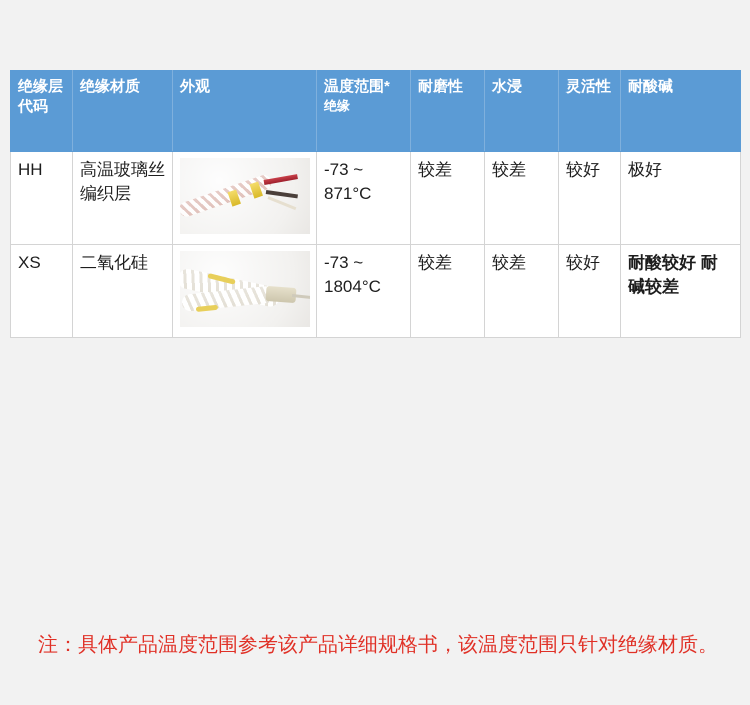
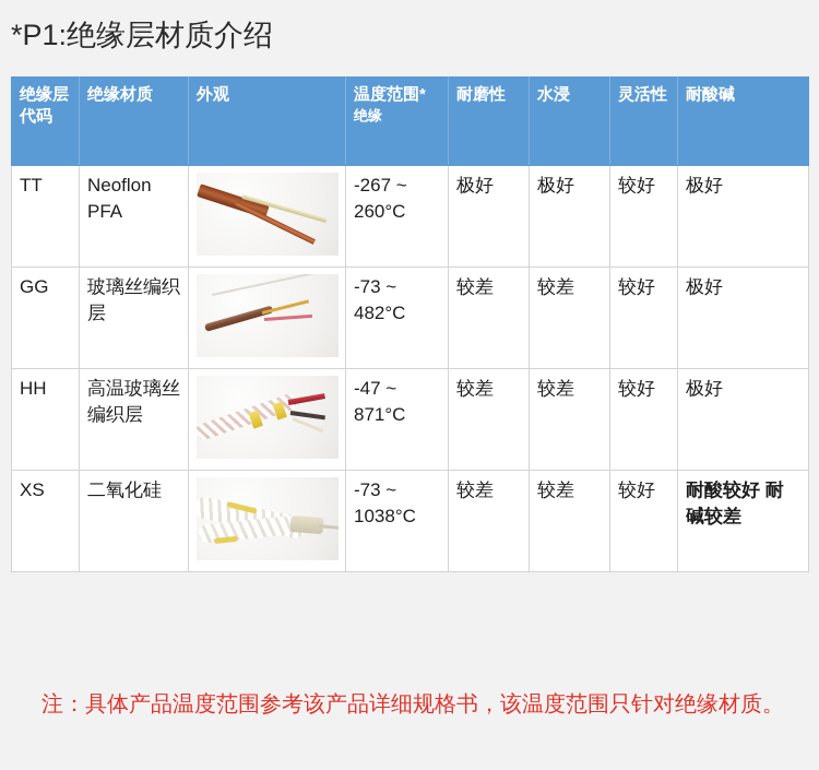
+ *P1:绝缘层材质介绍
  绝缘层代码	绝缘材质	外观	温度范围*绝缘	耐磨性	水浸	灵活性	耐酸碱
+ TT	Neoflon PFA		-267 ~ 260°C	极好	极好	较好	极好
+ GG	玻璃丝编织层		-73 ~ 482°C	较差	较差	较好	极好
- HH	高温玻璃丝编织层		-73 ~ 871°C	较差	较差	较好	极好
+ HH	高温玻璃丝编织层		-47 ~ 871°C	较差	较差	较好	极好
- XS	二氧化硅		-73 ~ 1804°C	较差	较差	较好	耐酸较好 耐碱较差
+ XS	二氧化硅		-73 ~ 1038°C	较差	较差	较好	耐酸较好 耐碱较差
  注：具体产品温度范围参考该产品详细规格书，该温度范围只针对绝缘材质。
